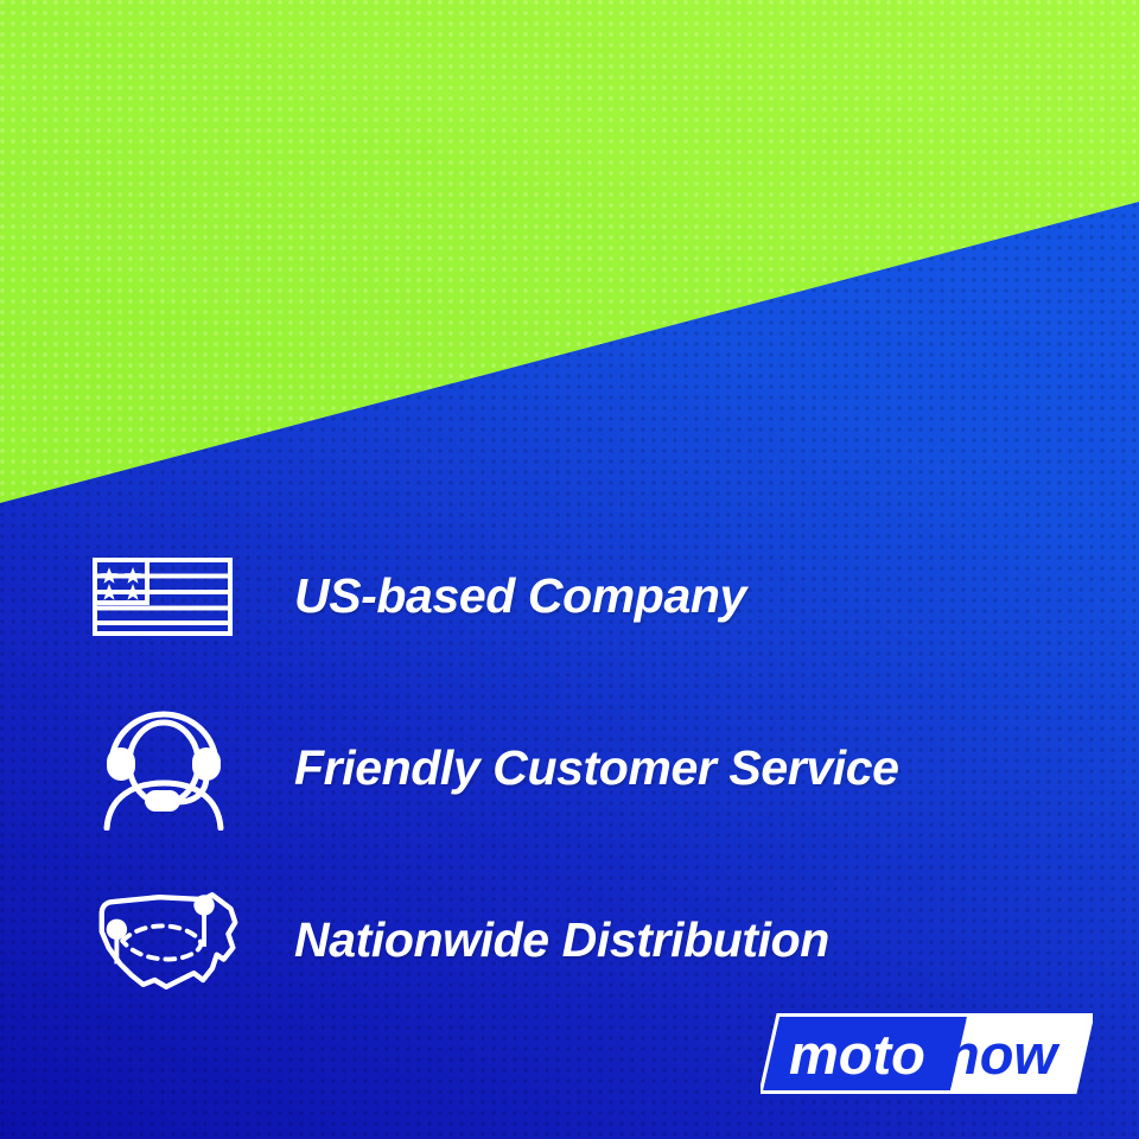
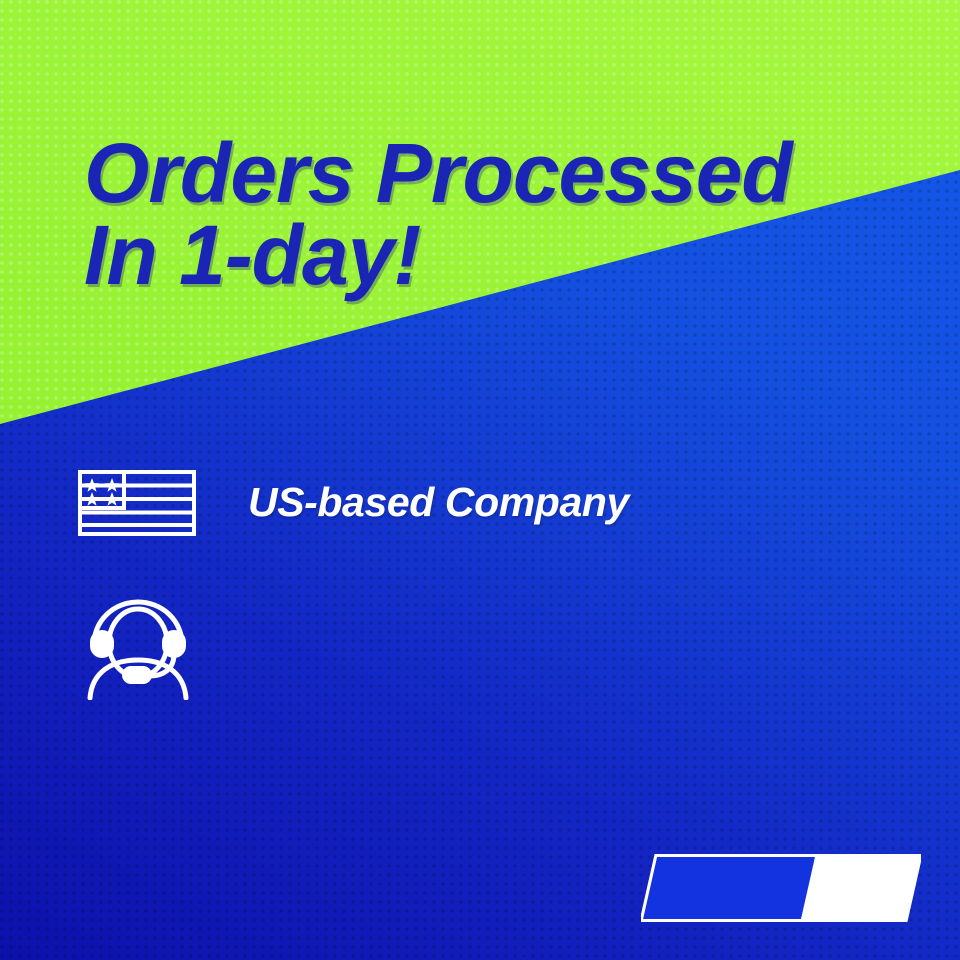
+ Orders Processed
+ In 1-day!
  US-based Company
- Friendly Customer Service
- Nationwide Distribution
- moto
- now
